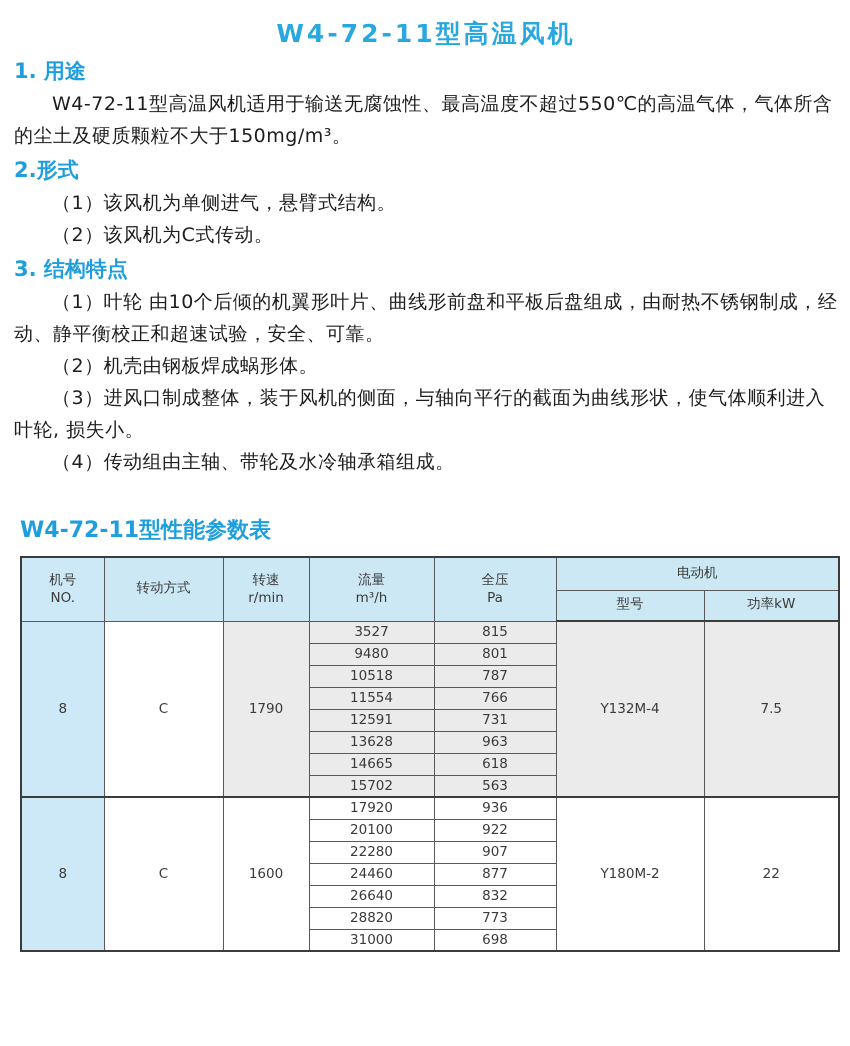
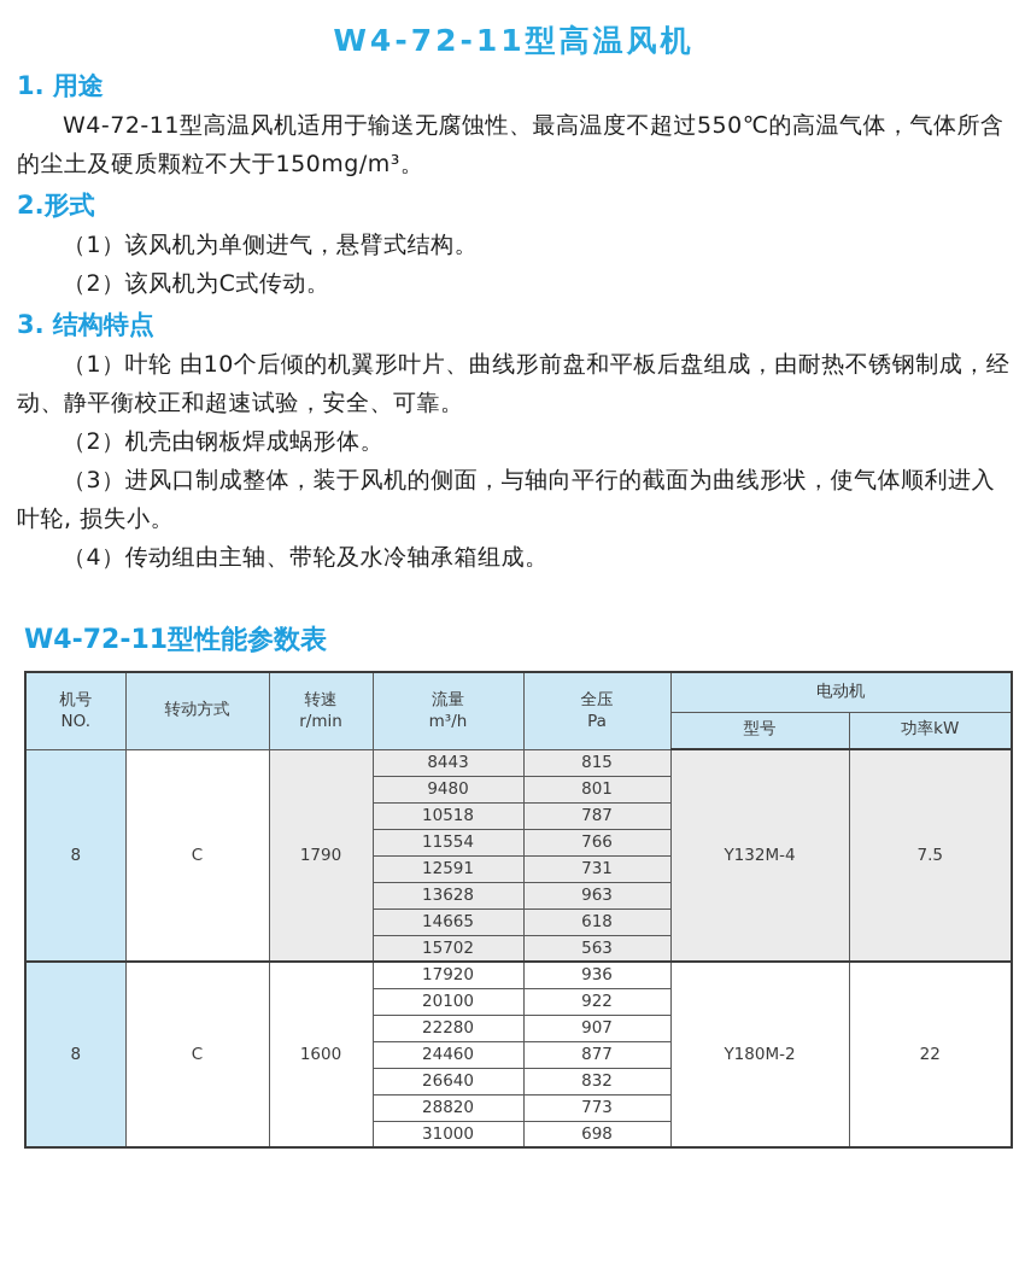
  W4-72-11型高温风机
  1. 用途
  W4-72-11型高温风机适用于输送无腐蚀性、最高温度不超过550℃的高温气体，气体所含的尘土及硬质颗粒不大于150mg/m³。
  2.形式
  （1）该风机为单侧进气，悬臂式结构。
  （2）该风机为C式传动。
  3. 结构特点
  （1）叶轮 由10个后倾的机翼形叶片、曲线形前盘和平板后盘组成，由耐热不锈钢制成，经动、静平衡校正和超速试验，安全、可靠。
  （2）机壳由钢板焊成蜗形体。
  （3）进风口制成整体，装于风机的侧面，与轴向平行的截面为曲线形状，使气体顺利进入叶轮, 损失小。
  （4）传动组由主轴、带轮及水冷轴承箱组成。
  W4-72-11型性能参数表
  机号 NO.	转动方式	转速 r/min	流量 m³/h	全压 Pa	电动机
  型号	功率kW
- 8	C	1790	3527	815	Y132M-4	7.5
+ 8	C	1790	8443	815	Y132M-4	7.5
  9480	801
  10518	787
  11554	766
  12591	731
  13628	963
  14665	618
  15702	563
  8	C	1600	17920	936	Y180M-2	22
  20100	922
  22280	907
  24460	877
  26640	832
  28820	773
  31000	698
